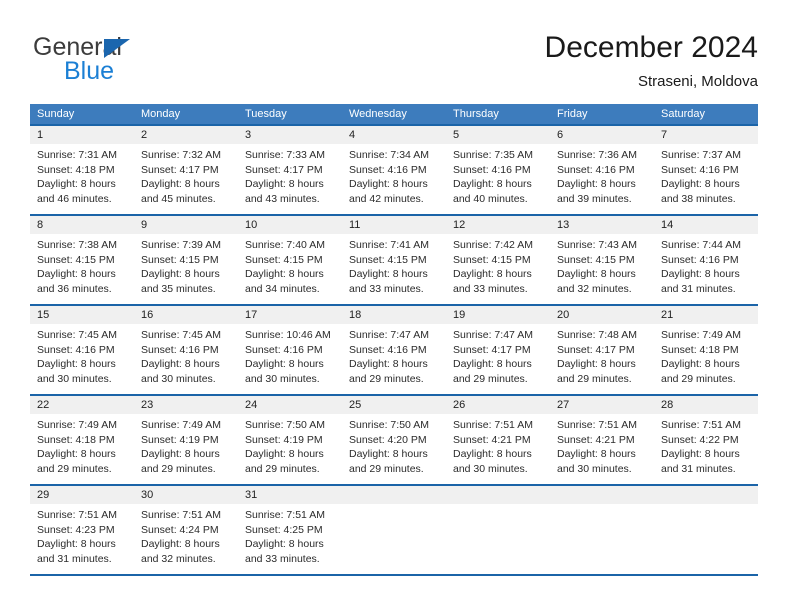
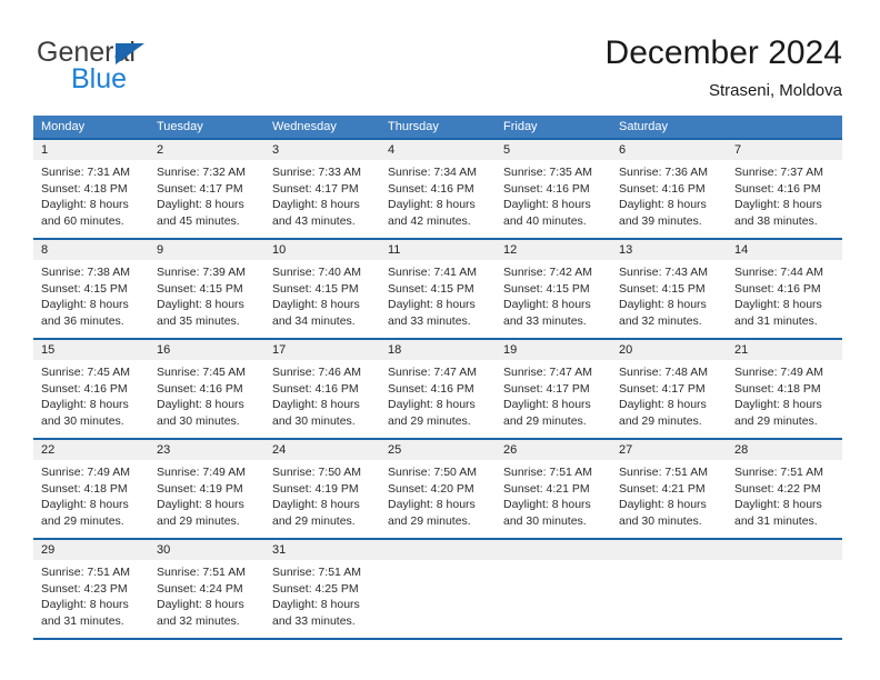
  General
  Blue
  December 2024
  Straseni, Moldova
- Sunday
  Monday
  Tuesday
  Wednesday
  Thursday
  Friday
  Saturday
  1
  Sunrise: 7:31 AM
  Sunset: 4:18 PM
  Daylight: 8 hours
- and 46 minutes.
+ and 60 minutes.
  2
  Sunrise: 7:32 AM
  Sunset: 4:17 PM
  Daylight: 8 hours
  and 45 minutes.
  3
  Sunrise: 7:33 AM
  Sunset: 4:17 PM
  Daylight: 8 hours
  and 43 minutes.
  4
  Sunrise: 7:34 AM
  Sunset: 4:16 PM
  Daylight: 8 hours
  and 42 minutes.
  5
  Sunrise: 7:35 AM
  Sunset: 4:16 PM
  Daylight: 8 hours
  and 40 minutes.
  6
  Sunrise: 7:36 AM
  Sunset: 4:16 PM
  Daylight: 8 hours
  and 39 minutes.
  7
  Sunrise: 7:37 AM
  Sunset: 4:16 PM
  Daylight: 8 hours
  and 38 minutes.
  8
  Sunrise: 7:38 AM
  Sunset: 4:15 PM
  Daylight: 8 hours
  and 36 minutes.
  9
  Sunrise: 7:39 AM
  Sunset: 4:15 PM
  Daylight: 8 hours
  and 35 minutes.
  10
  Sunrise: 7:40 AM
  Sunset: 4:15 PM
  Daylight: 8 hours
  and 34 minutes.
  11
  Sunrise: 7:41 AM
  Sunset: 4:15 PM
  Daylight: 8 hours
  and 33 minutes.
  12
  Sunrise: 7:42 AM
  Sunset: 4:15 PM
  Daylight: 8 hours
  and 33 minutes.
  13
  Sunrise: 7:43 AM
  Sunset: 4:15 PM
  Daylight: 8 hours
  and 32 minutes.
  14
  Sunrise: 7:44 AM
  Sunset: 4:16 PM
  Daylight: 8 hours
  and 31 minutes.
  15
  Sunrise: 7:45 AM
  Sunset: 4:16 PM
  Daylight: 8 hours
  and 30 minutes.
  16
  Sunrise: 7:45 AM
  Sunset: 4:16 PM
  Daylight: 8 hours
  and 30 minutes.
  17
- Sunrise: 10:46 AM
+ Sunrise: 7:46 AM
  Sunset: 4:16 PM
  Daylight: 8 hours
  and 30 minutes.
  18
  Sunrise: 7:47 AM
  Sunset: 4:16 PM
  Daylight: 8 hours
  and 29 minutes.
  19
  Sunrise: 7:47 AM
  Sunset: 4:17 PM
  Daylight: 8 hours
  and 29 minutes.
  20
  Sunrise: 7:48 AM
  Sunset: 4:17 PM
  Daylight: 8 hours
  and 29 minutes.
  21
  Sunrise: 7:49 AM
  Sunset: 4:18 PM
  Daylight: 8 hours
  and 29 minutes.
  22
  Sunrise: 7:49 AM
  Sunset: 4:18 PM
  Daylight: 8 hours
  and 29 minutes.
  23
  Sunrise: 7:49 AM
  Sunset: 4:19 PM
  Daylight: 8 hours
  and 29 minutes.
  24
  Sunrise: 7:50 AM
  Sunset: 4:19 PM
  Daylight: 8 hours
  and 29 minutes.
  25
  Sunrise: 7:50 AM
  Sunset: 4:20 PM
  Daylight: 8 hours
  and 29 minutes.
  26
  Sunrise: 7:51 AM
  Sunset: 4:21 PM
  Daylight: 8 hours
  and 30 minutes.
  27
  Sunrise: 7:51 AM
  Sunset: 4:21 PM
  Daylight: 8 hours
  and 30 minutes.
  28
  Sunrise: 7:51 AM
  Sunset: 4:22 PM
  Daylight: 8 hours
  and 31 minutes.
  29
  Sunrise: 7:51 AM
  Sunset: 4:23 PM
  Daylight: 8 hours
  and 31 minutes.
  30
  Sunrise: 7:51 AM
  Sunset: 4:24 PM
  Daylight: 8 hours
  and 32 minutes.
  31
  Sunrise: 7:51 AM
  Sunset: 4:25 PM
  Daylight: 8 hours
  and 33 minutes.
